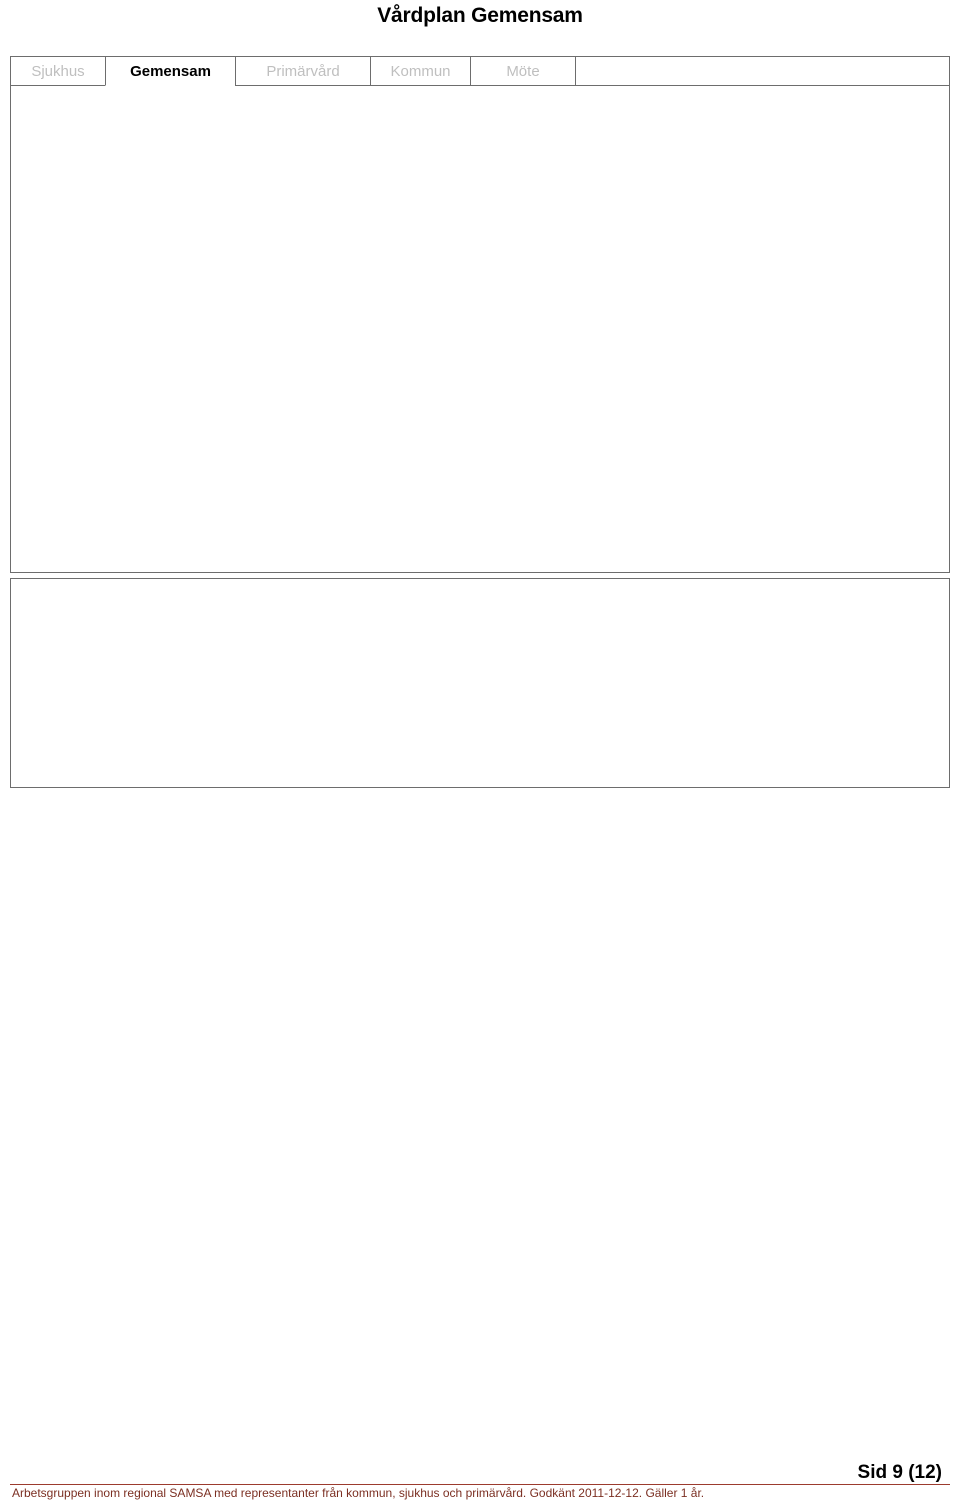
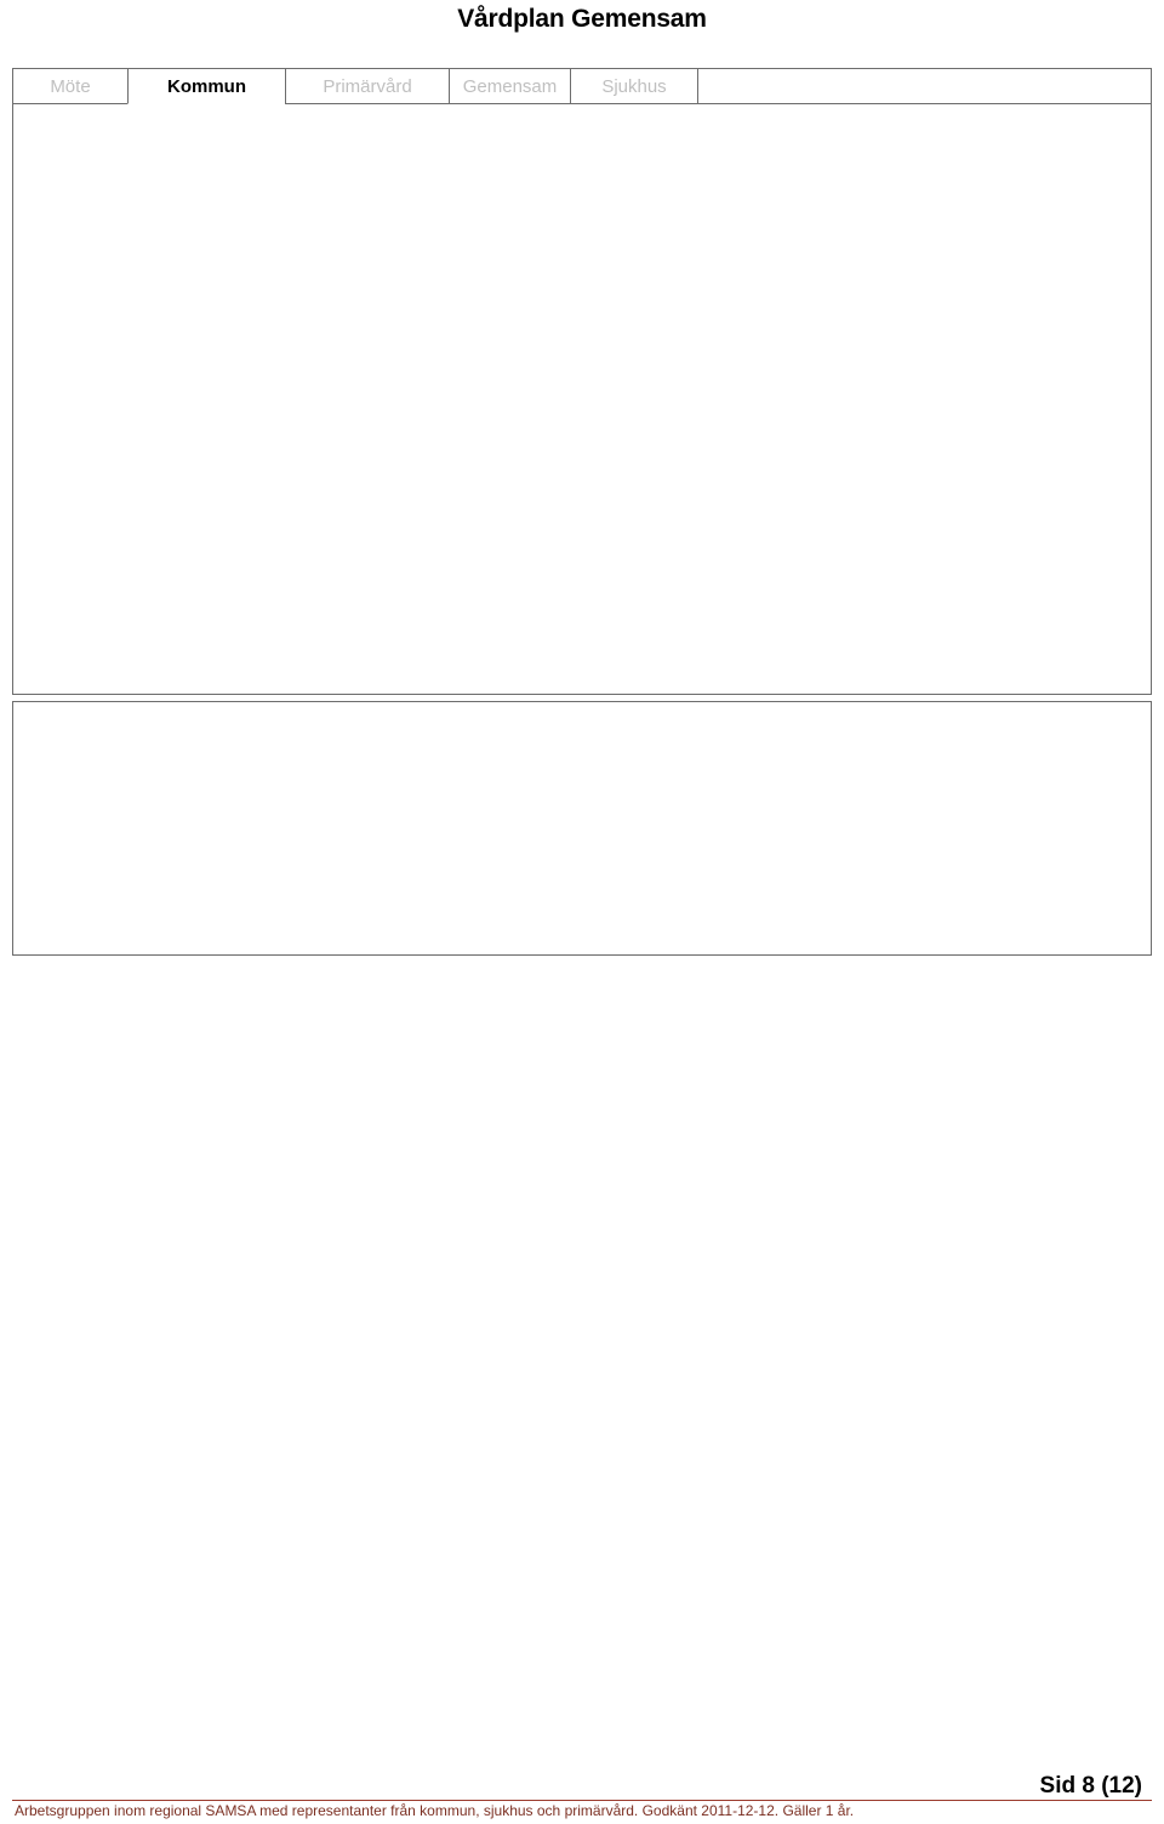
  Vårdplan Gemensam
- Sjukhus
+ Möte
- Gemensam
+ Kommun
  Primärvård
- Kommun
+ Gemensam
- Möte
+ Sjukhus
- Sid 9 (12)
+ Sid 8 (12)
  Arbetsgruppen inom regional SAMSA med representanter från kommun, sjukhus och primärvård. Godkänt 2011-12-12. Gäller 1 år.
